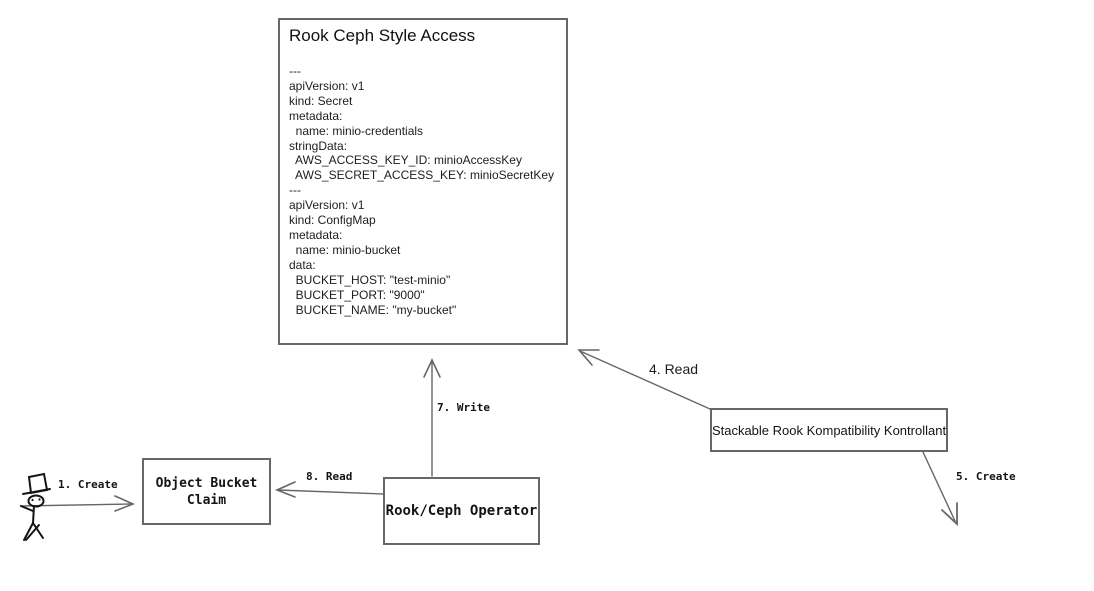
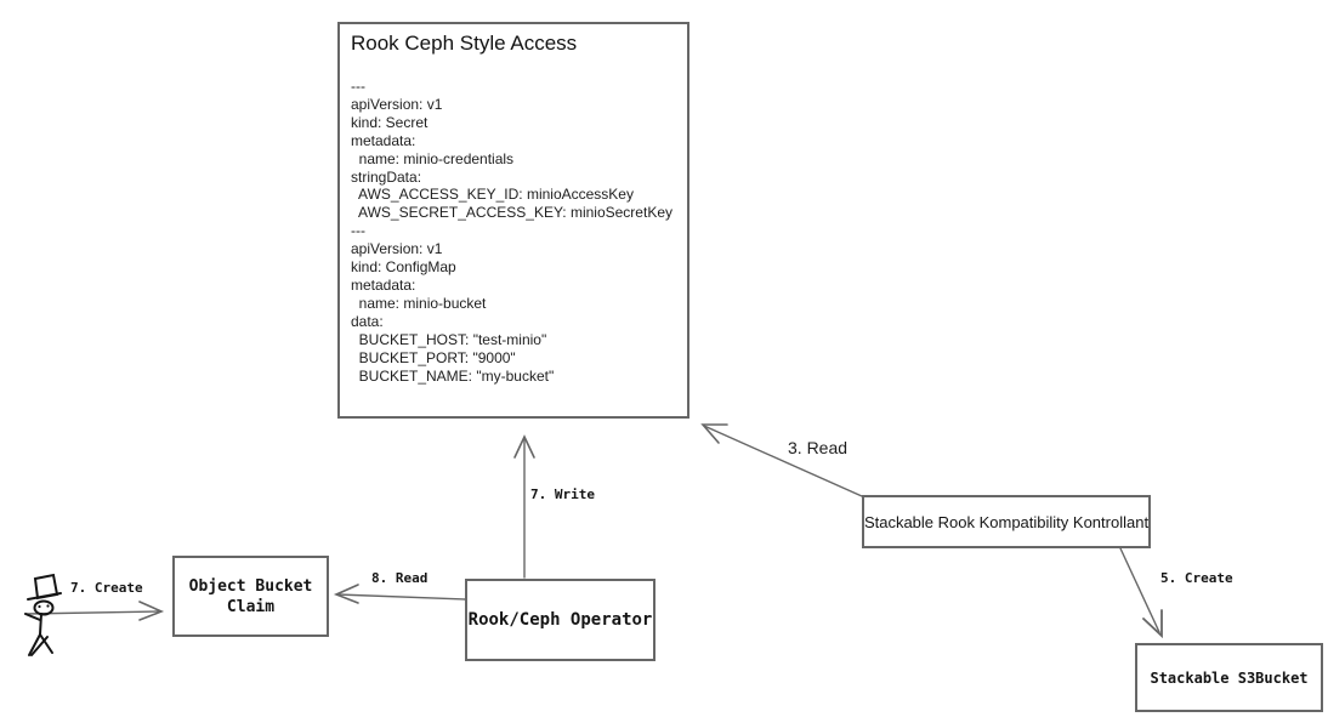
  Rook Ceph Style Access
  ---
  apiVersion: v1
  kind: Secret
  metadata:
  name: minio-credentials
  stringData:
  AWS_ACCESS_KEY_ID: minioAccessKey
  AWS_SECRET_ACCESS_KEY: minioSecretKey
  ---
  apiVersion: v1
  kind: ConfigMap
  metadata:
  name: minio-bucket
  data:
  BUCKET_HOST: "test-minio"
  BUCKET_PORT: "9000"
  BUCKET_NAME: "my-bucket"
  Object Bucket Claim
  Rook/Ceph Operator
  Stackable Rook Kompatibility Kontrollant
+ Stackable S3Bucket
- 1. Create
+ 7. Create
  8. Read
  7. Write
- 4. Read
+ 3. Read
  5. Create
